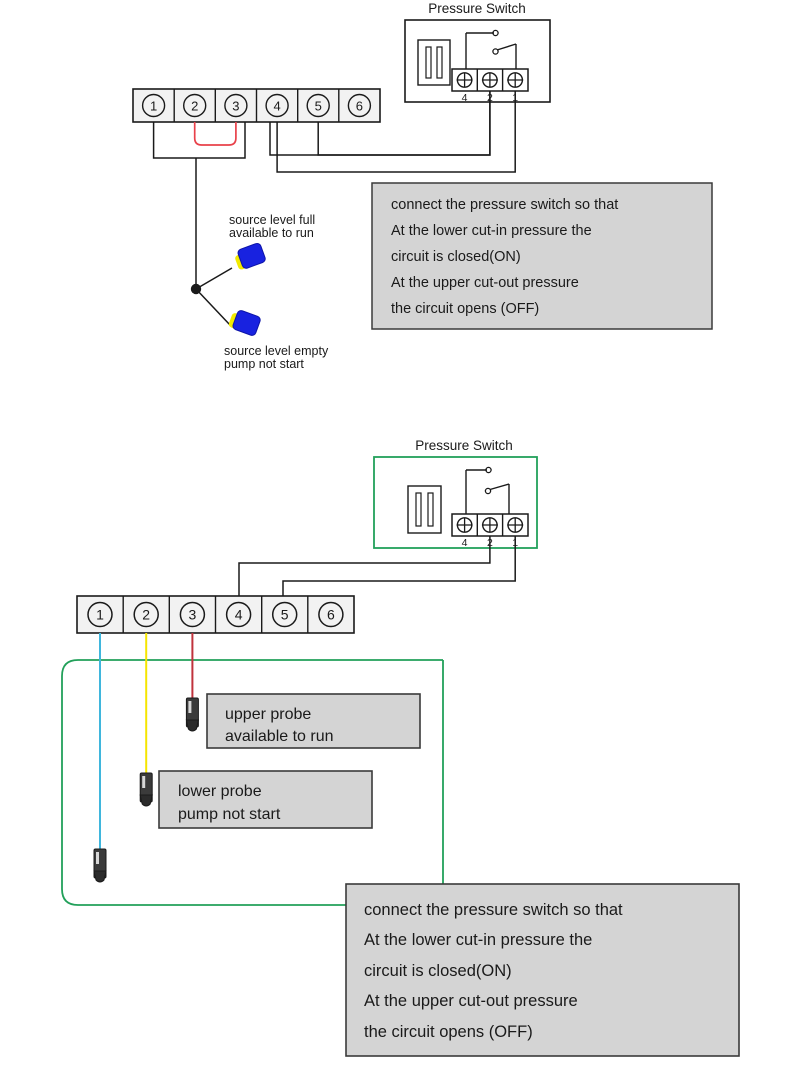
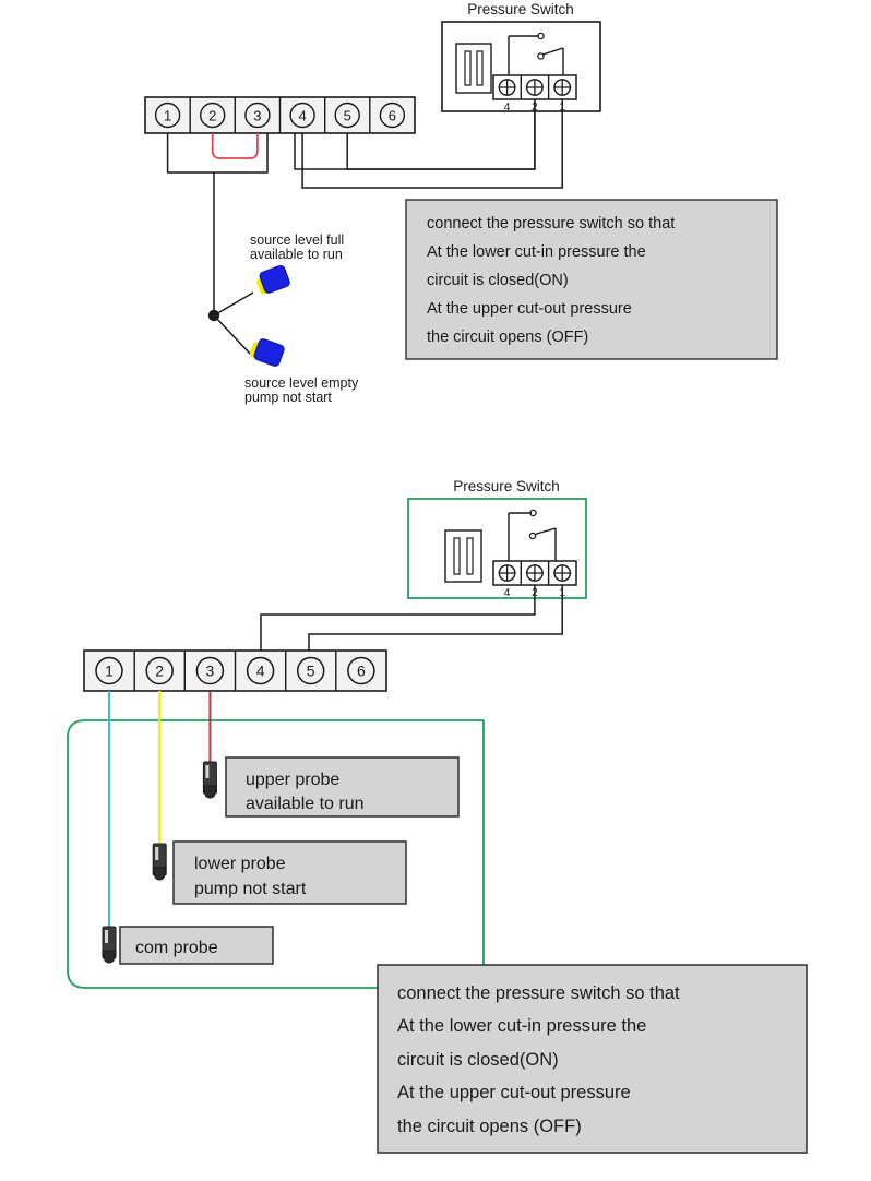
  Pressure Switch
  4
  1
  2
  3
  4
  5
  6
  source level full
  available to run
  source level empty
  pump not start
  connect the pressure switch so that
  At the lower cut-in pressure the
  circuit is closed(ON)
  At the upper cut-out pressure
  the circuit opens (OFF)
  Pressure Switch
  4
  1
  2
  3
  4
  5
  6
  upper probe
  available to run
  lower probe
  pump not start
+ com probe
  connect the pressure switch so that
  At the lower cut-in pressure the
  circuit is closed(ON)
  At the upper cut-out pressure
  the circuit opens (OFF)
